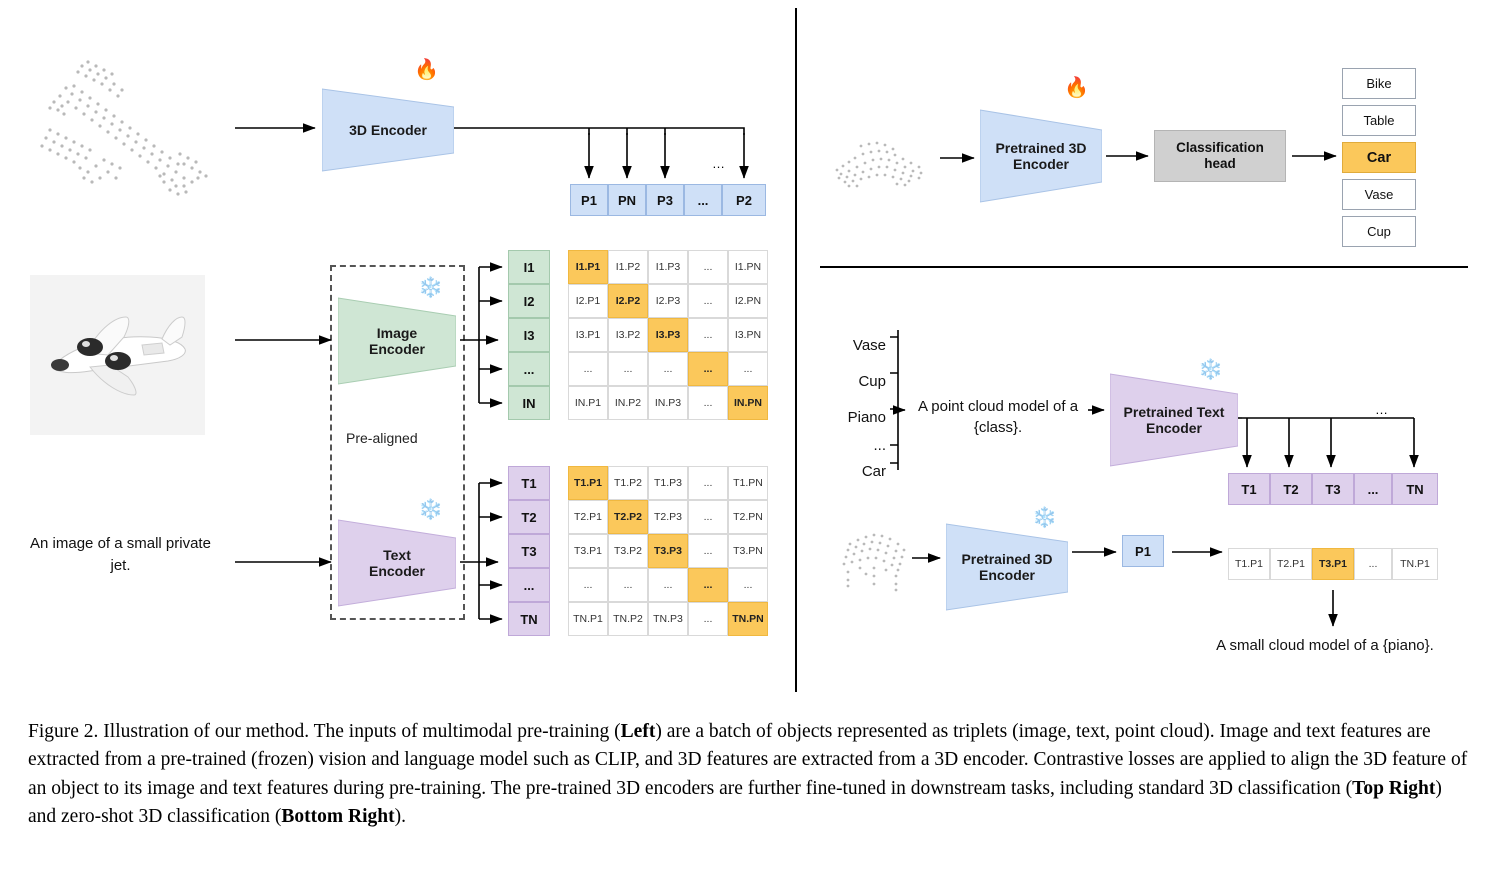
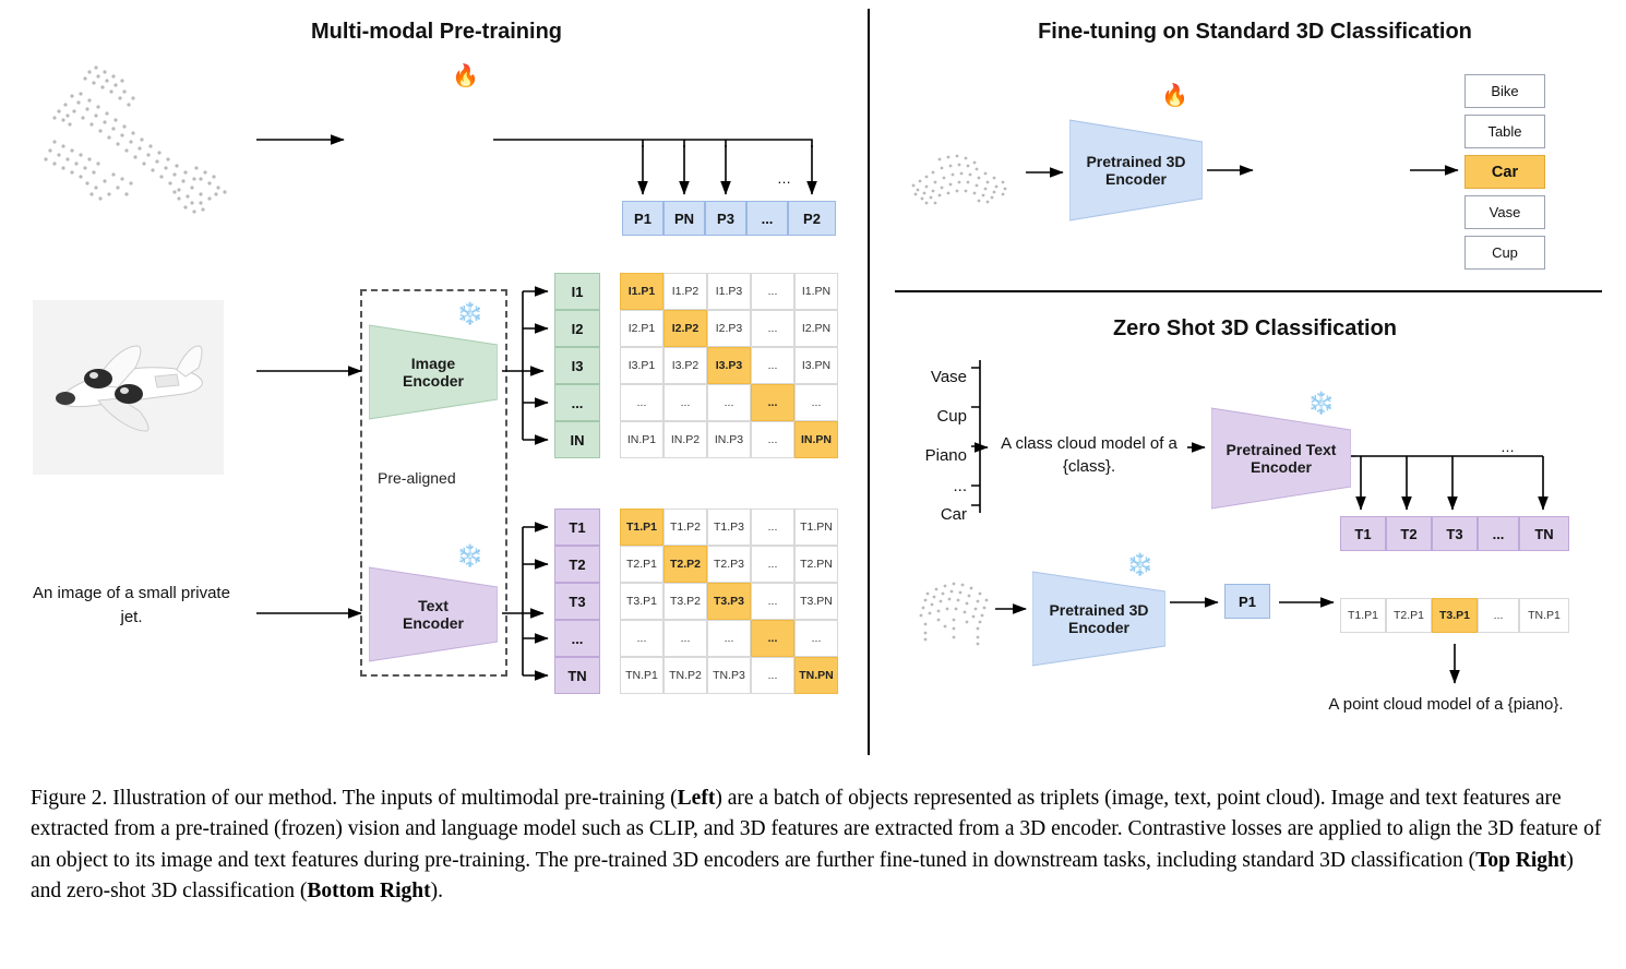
+ Multi-modal Pre-training
+ Fine-tuning on Standard 3D Classification
+ Zero Shot 3D Classification
  An image of a small private jet.
  Pre-aligned
- 3D Encoder
  🔥
  Image
  Encoder
  ❄️
  Text
  Encoder
  ❄️
  P1
  PN
  P3
  ...
  P2
  I1
  I2
  I3
  ...
  IN
  T1
  T2
  T3
  ...
  TN
  I1.P1
  I1.P2
  I1.P3
  ...
  I1.PN
  I2.P1
  I2.P2
  I2.P3
  ...
  I2.PN
  I3.P1
  I3.P2
  I3.P3
  ...
  I3.PN
  ...
  ...
  ...
  ...
  ...
  IN.P1
  IN.P2
  IN.P3
  ...
  IN.PN
  T1.P1
  T1.P2
  T1.P3
  ...
  T1.PN
  T2.P1
  T2.P2
  T2.P3
  ...
  T2.PN
  T3.P1
  T3.P2
  T3.P3
  ...
  T3.PN
  ...
  ...
  ...
  ...
  ...
  TN.P1
  TN.P2
  TN.P3
  ...
  TN.PN
  Pretrained 3D
  Encoder
  🔥
- Classification
- head
  Bike
  Table
  Car
  Vase
  Cup
  Vase
  Cup
  Piano
  ...
  Car
- A point cloud model of a {class}.
+ A class cloud model of a {class}.
  Pretrained Text
  Encoder
  ❄️
  T1
  T2
  T3
  ...
  TN
  Pretrained 3D
  Encoder
  ❄️
  P1
  T1.P1
  T2.P1
  T3.P1
  ...
  TN.P1
- A small cloud model of a {piano}.
+ A point cloud model of a {piano}.
  …
  …
  Figure 2. Illustration of our method. The inputs of multimodal pre-training (Left) are a batch of objects represented as triplets (image, text, point cloud). Image and text features are extracted from a pre-trained (frozen) vision and language model such as CLIP, and 3D features are extracted from a 3D encoder. Contrastive losses are applied to align the 3D feature of an object to its image and text features during pre-training. The pre-trained 3D encoders are further fine-tuned in downstream tasks, including standard 3D classification (Top Right) and zero-shot 3D classification (Bottom Right).
